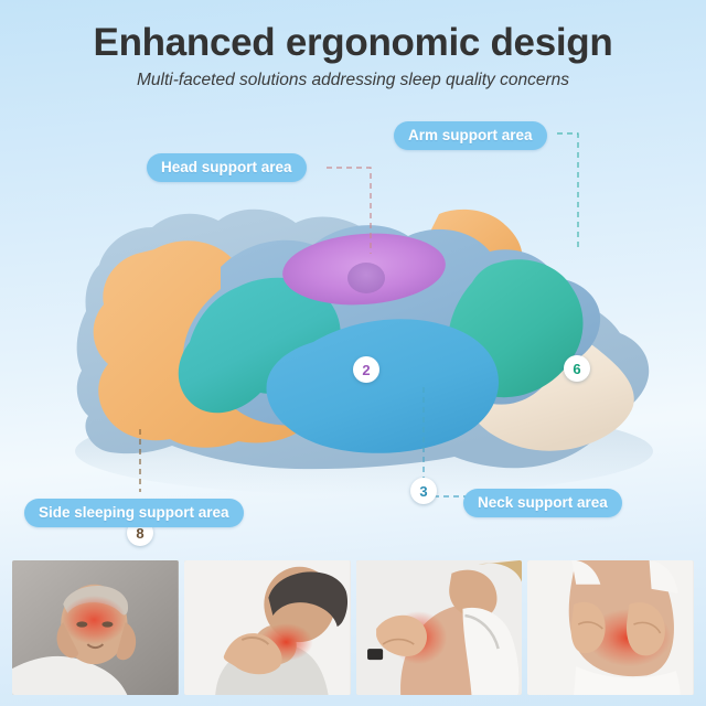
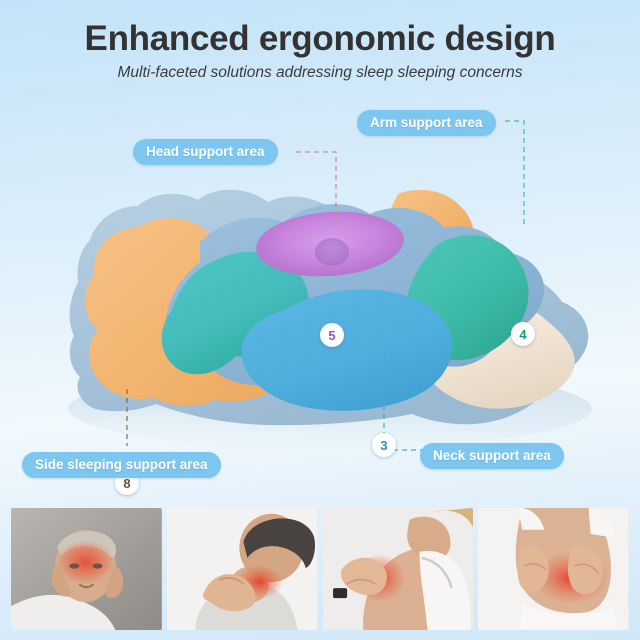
  Enhanced ergonomic design
- Multi-faceted solutions addressing sleep quality concerns
+ Multi-faceted solutions addressing sleep sleeping concerns
  8
- 2
+ 5
  3
- 6
+ 4
  Arm support area
  Head support area
  Side sleeping support area
  Neck support area
